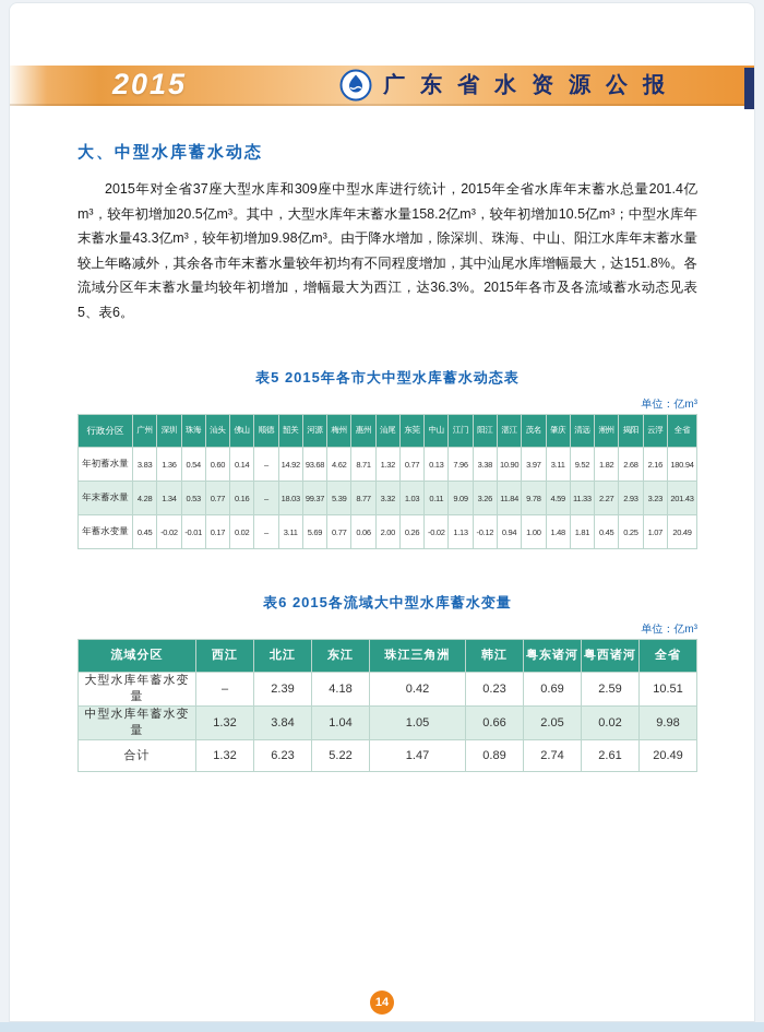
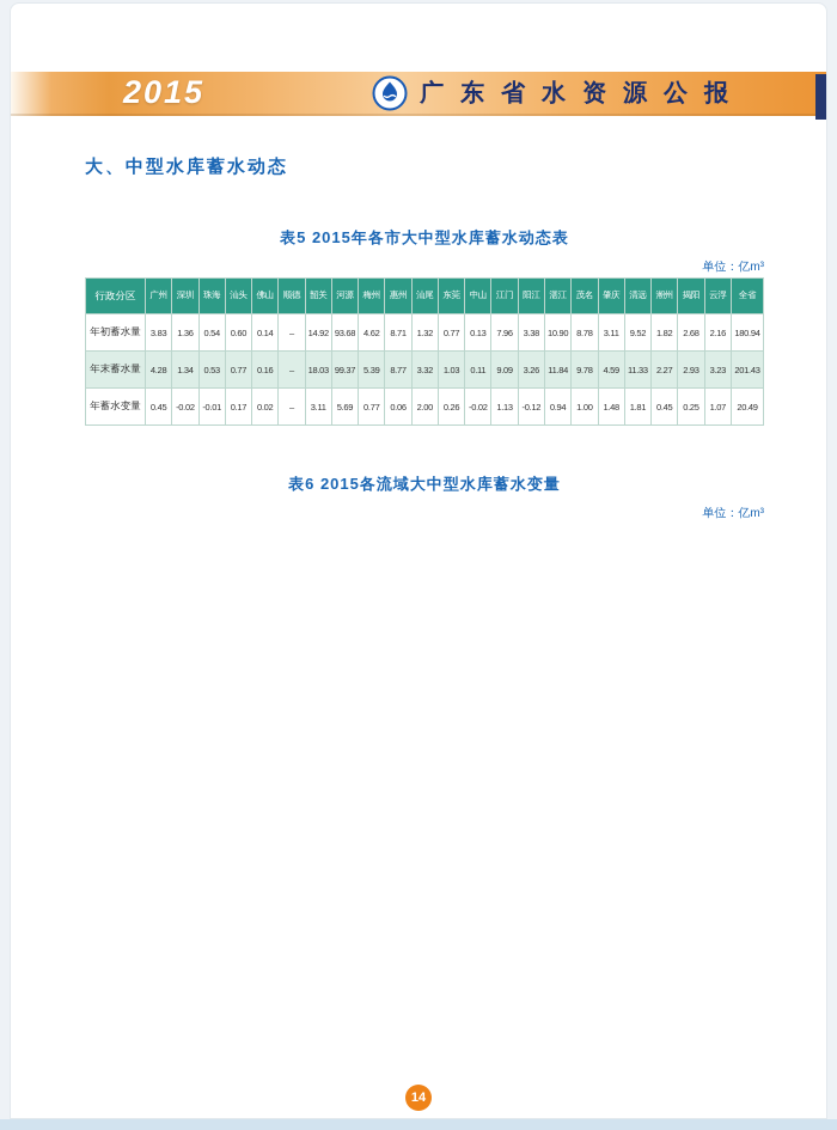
  2015
  广东省水资源公报
  大、中型水库蓄水动态
- 2015年对全省37座大型水库和309座中型水库进行统计，2015年全省水库年末蓄水总量201.4亿m³，较年初增加20.5亿m³。其中，大型水库年末蓄水量158.2亿m³，较年初增加10.5亿m³；中型水库年末蓄水量43.3亿m³，较年初增加9.98亿m³。由于降水增加，除深圳、珠海、中山、阳江水库年末蓄水量较上年略减外，其余各市年末蓄水量较年初均有不同程度增加，其中汕尾水库增幅最大，达151.8%。各流域分区年末蓄水量均较年初增加，增幅最大为西江，达36.3%。2015年各市及各流域蓄水动态见表5、表6。
  表5 2015年各市大中型水库蓄水动态表
  单位：亿m³
  行政分区	广州	深圳	珠海	汕头	佛山	顺德	韶关	河源	梅州	惠州	汕尾	东莞	中山	江门	阳江	湛江	茂名	肇庆	清远	潮州	揭阳	云浮	全省
- 年初蓄水量	3.83	1.36	0.54	0.60	0.14	–	14.92	93.68	4.62	8.71	1.32	0.77	0.13	7.96	3.38	10.90	3.97	3.11	9.52	1.82	2.68	2.16	180.94
+ 年初蓄水量	3.83	1.36	0.54	0.60	0.14	–	14.92	93.68	4.62	8.71	1.32	0.77	0.13	7.96	3.38	10.90	8.78	3.11	9.52	1.82	2.68	2.16	180.94
  年末蓄水量	4.28	1.34	0.53	0.77	0.16	–	18.03	99.37	5.39	8.77	3.32	1.03	0.11	9.09	3.26	11.84	9.78	4.59	11.33	2.27	2.93	3.23	201.43
  年蓄水变量	0.45	-0.02	-0.01	0.17	0.02	–	3.11	5.69	0.77	0.06	2.00	0.26	-0.02	1.13	-0.12	0.94	1.00	1.48	1.81	0.45	0.25	1.07	20.49
  表6 2015各流域大中型水库蓄水变量
  单位：亿m³
- 流域分区	西江	北江	东江	珠江三角洲	韩江	粤东诸河	粤西诸河	全省
- 大型水库年蓄水变量	–	2.39	4.18	0.42	0.23	0.69	2.59	10.51
- 中型水库年蓄水变量	1.32	3.84	1.04	1.05	0.66	2.05	0.02	9.98
- 合计	1.32	6.23	5.22	1.47	0.89	2.74	2.61	20.49
  14
